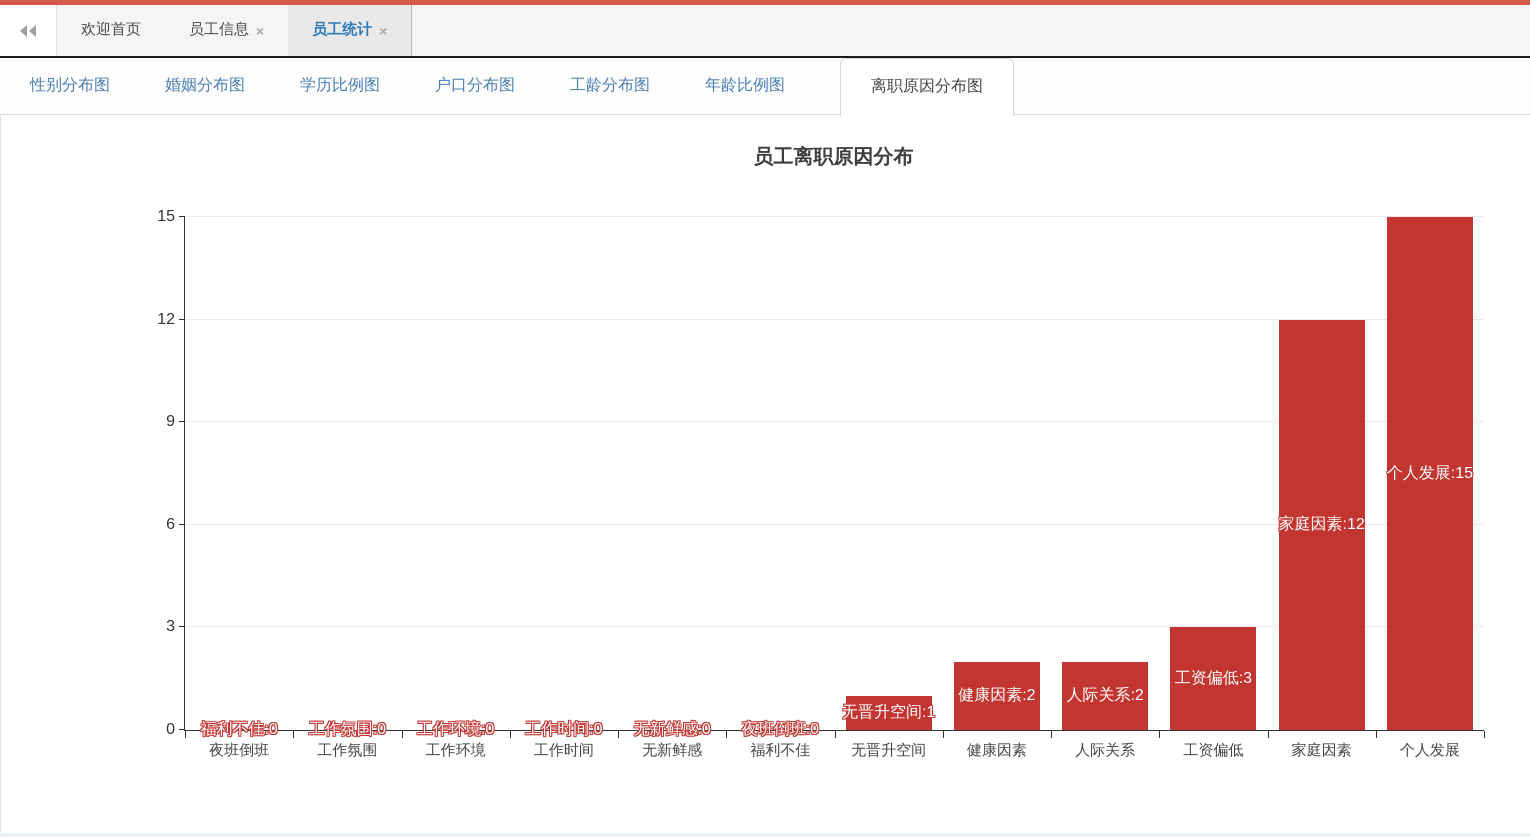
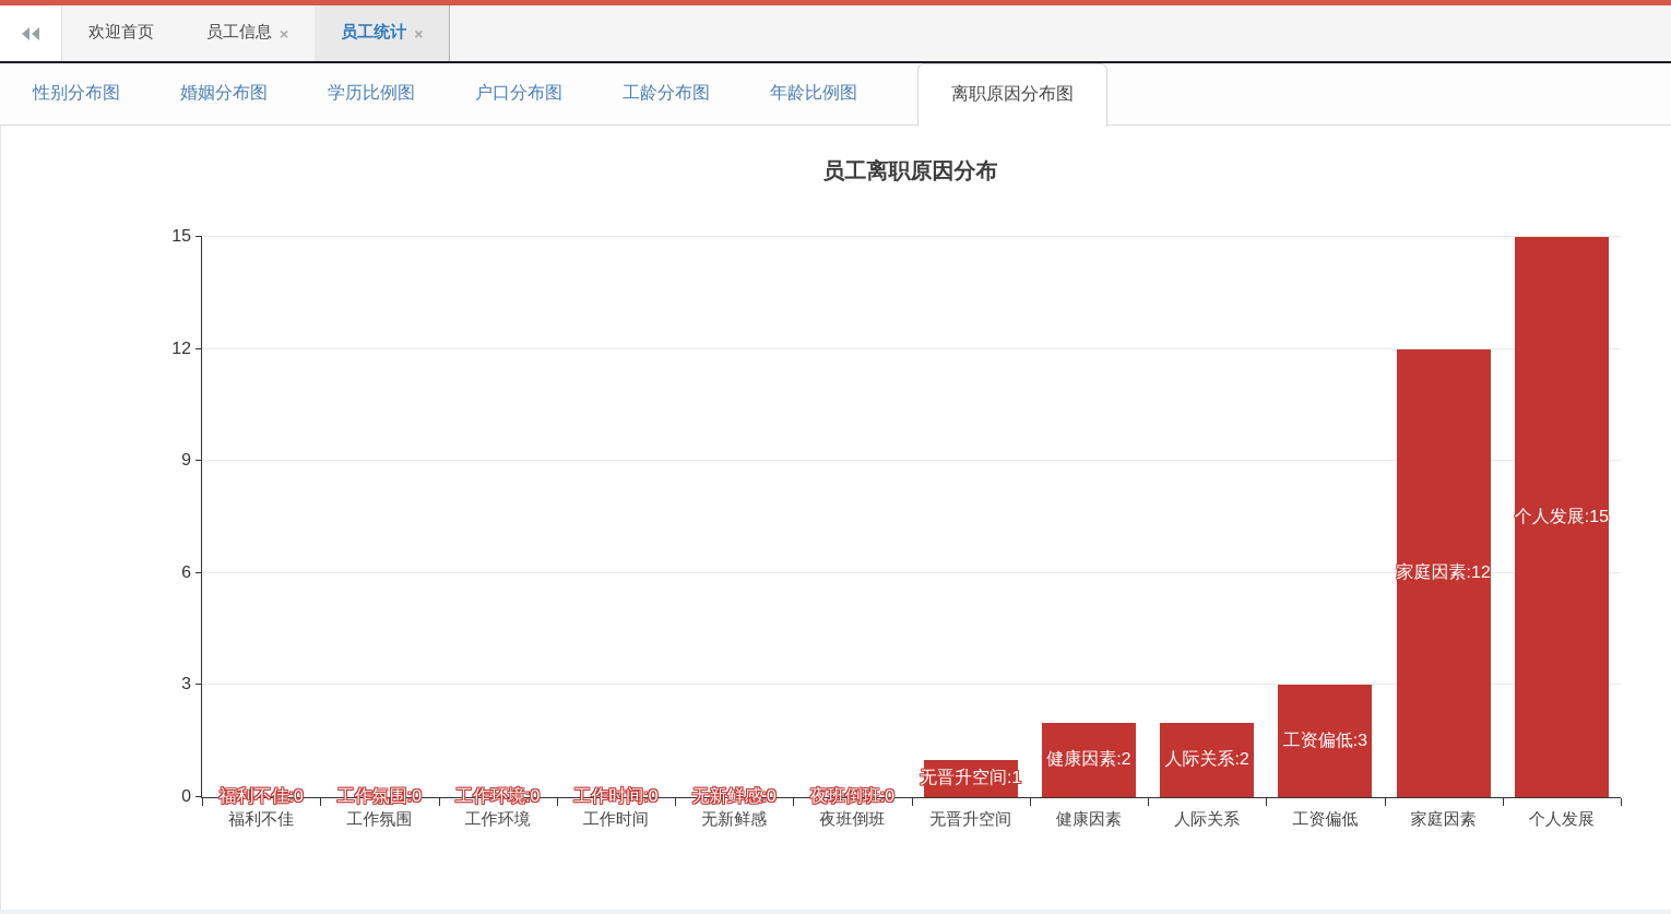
  欢迎首页
  员工信息
  ×
  员工统计
  ×
  性别分布图
  婚姻分布图
  学历比例图
  户口分布图
  工龄分布图
  年龄比例图
  离职原因分布图
  员工离职原因分布
  0
  3
  6
  9
  12
  15
  福利不佳:0
- 夜班倒班
+ 福利不佳
  工作氛围:0
  工作氛围
  工作环境:0
  工作环境
  工作时间:0
  工作时间
  无新鲜感:0
  无新鲜感
  夜班倒班:0
- 福利不佳
+ 夜班倒班
  无晋升空间:1
  无晋升空间
  健康因素:2
  健康因素
  人际关系:2
  人际关系
  工资偏低:3
  工资偏低
  家庭因素:12
  家庭因素
  个人发展:15
  个人发展
